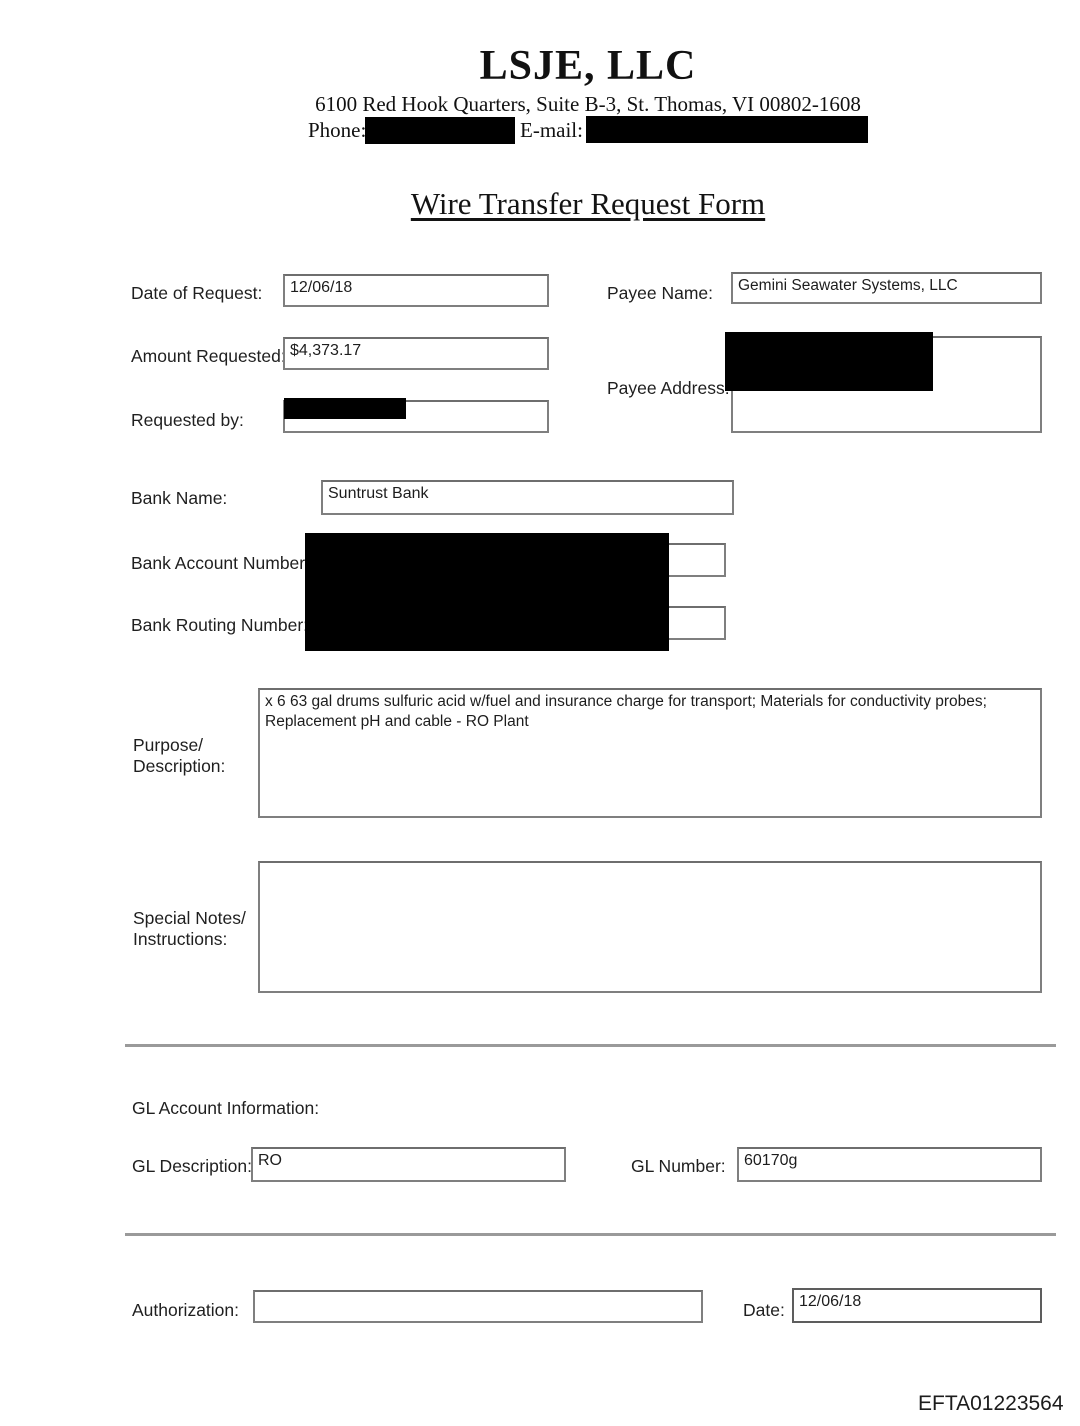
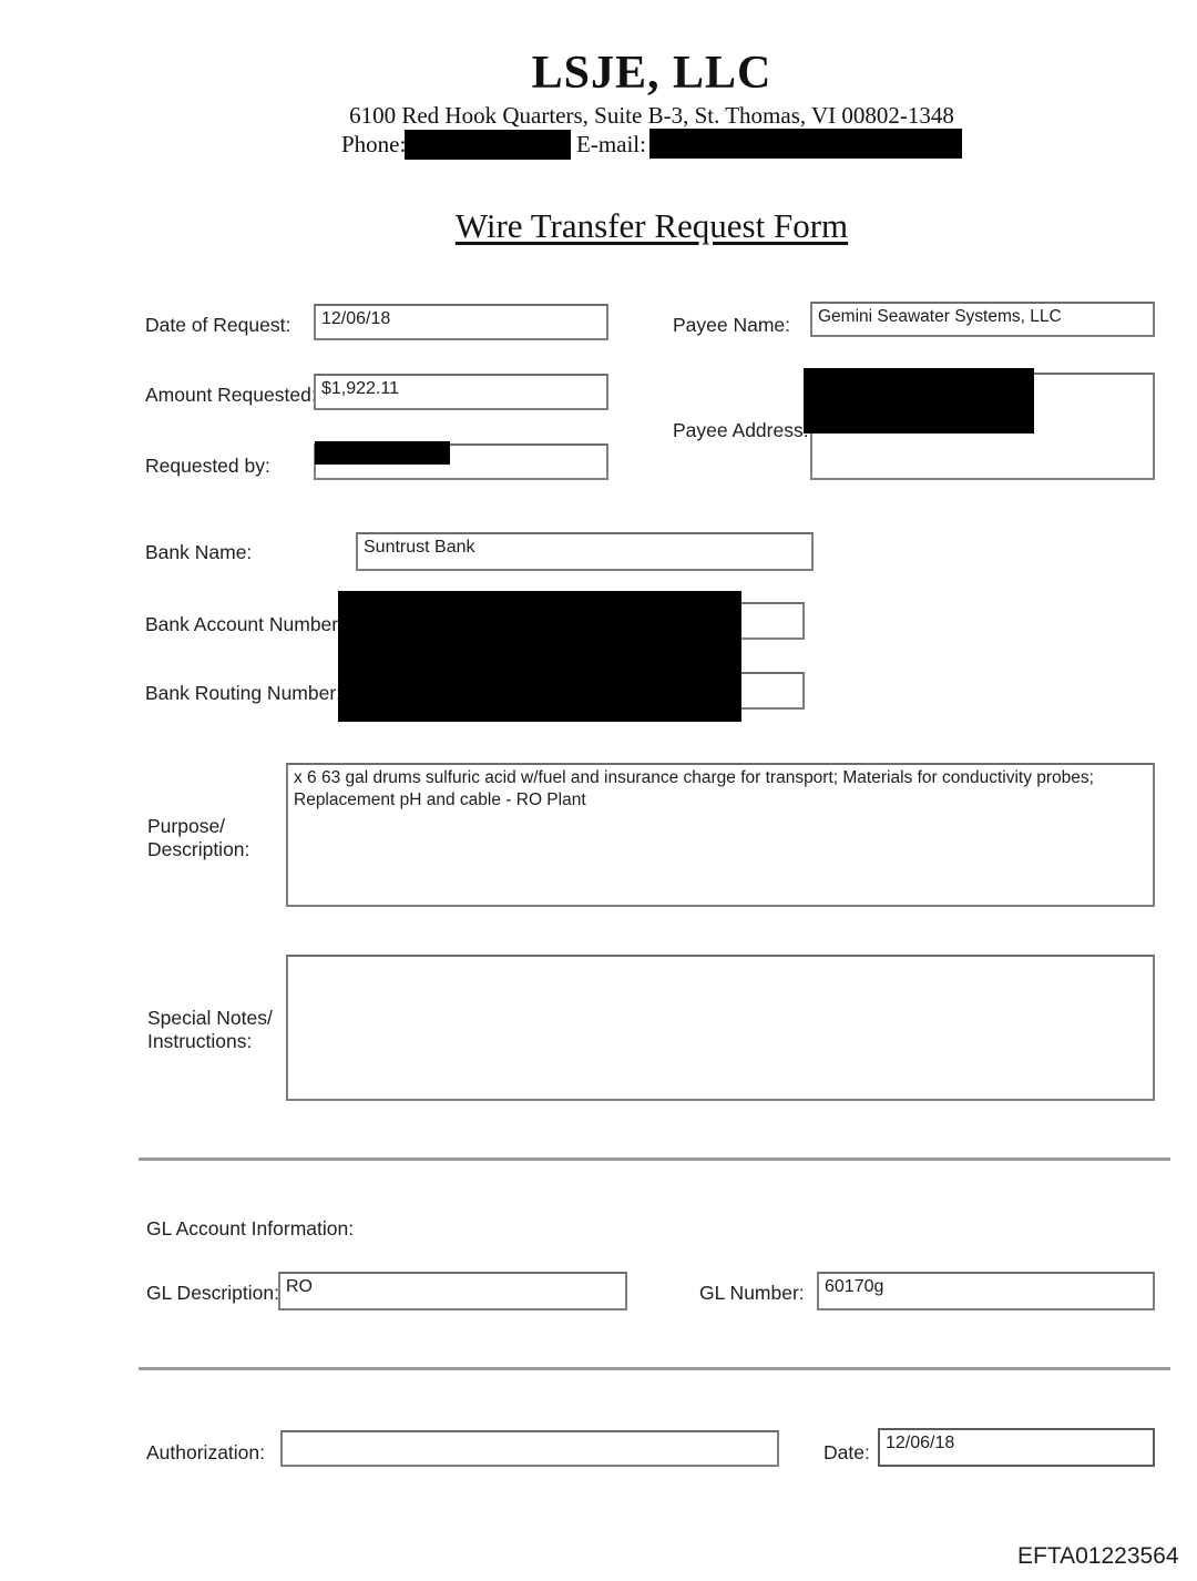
  LSJE, LLC
- 6100 Red Hook Quarters, Suite B-3, St. Thomas, VI 00802-1608
+ 6100 Red Hook Quarters, Suite B-3, St. Thomas, VI 00802-1348
  Phone:
  E-mail:
  Wire Transfer Request Form
  Date of Request:
  12/06/18
  Payee Name:
  Gemini Seawater Systems, LLC
  Amount Requested
- $4,373.17
+ $1,922.11
  Payee Address
  Requested by:
  Bank Name:
  Suntrust Bank
  Bank Account Number
  Bank Routing Number
  Purpose/
  Description:
  x 6 63 gal drums sulfuric acid w/fuel and insurance charge for transport; Materials for conductivity probes; Replacement pH and cable - RO Plant
  Special Notes/
  Instructions:
  GL Account Information:
  GL Description:
  RO
  GL Number:
  60170g
  Authorization:
  Date:
  12/06/18
  EFTA01223564
